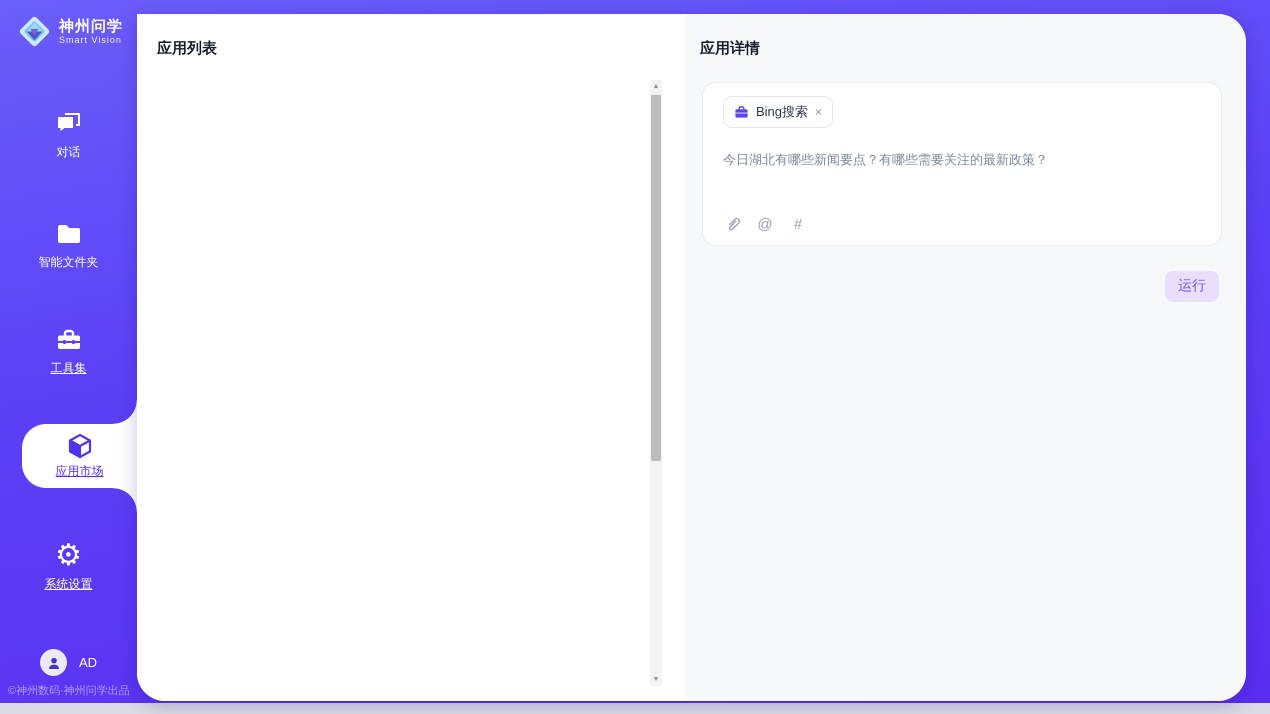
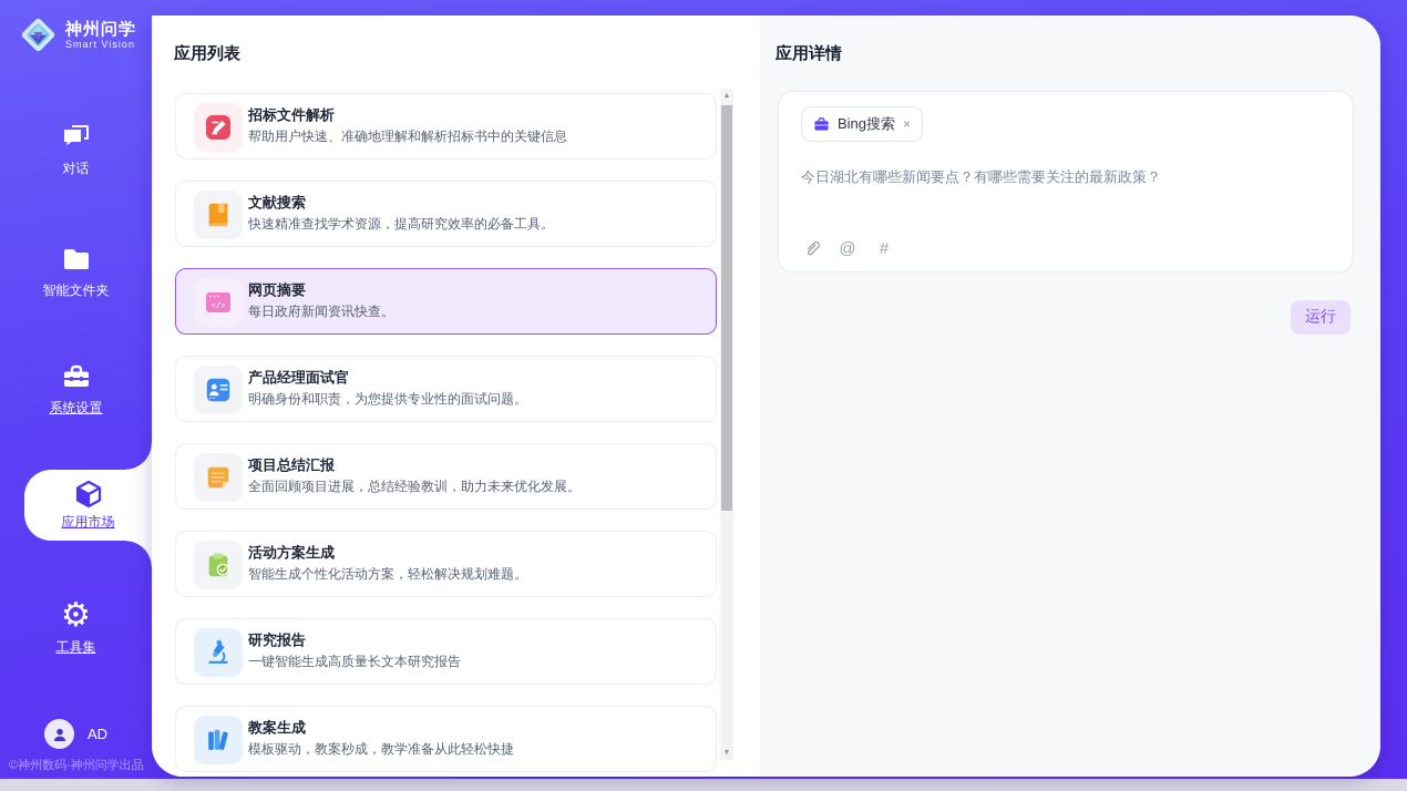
  神州问学
  Smart Vision
  对话
  智能文件夹
- 工具集
+ 系统设置
  应用市场
  ⚙
- 系统设置
+ 工具集
  AD
  ©神州数码·神州问学出品
  应用列表
+ 招标文件解析
+ 帮助用户快速、准确地理解和解析招标书中的关键信息
+ 文献搜索
+ 快速精准查找学术资源，提高研究效率的必备工具。
+ </>
+ 网页摘要
+ 每日政府新闻资讯快查。
+ 产品经理面试官
+ 明确身份和职责，为您提供专业性的面试问题。
+ 项目总结汇报
+ 全面回顾项目进展，总结经验教训，助力未来优化发展。
+ 活动方案生成
+ 智能生成个性化活动方案，轻松解决规划难题。
+ 研究报告
+ 一键智能生成高质量长文本研究报告
+ 教案生成
+ 模板驱动，教案秒成，教学准备从此轻松快捷
  应用详情
  Bing搜索
  ×
  今日湖北有哪些新闻要点？有哪些需要关注的最新政策？
  @
  #
  运行
